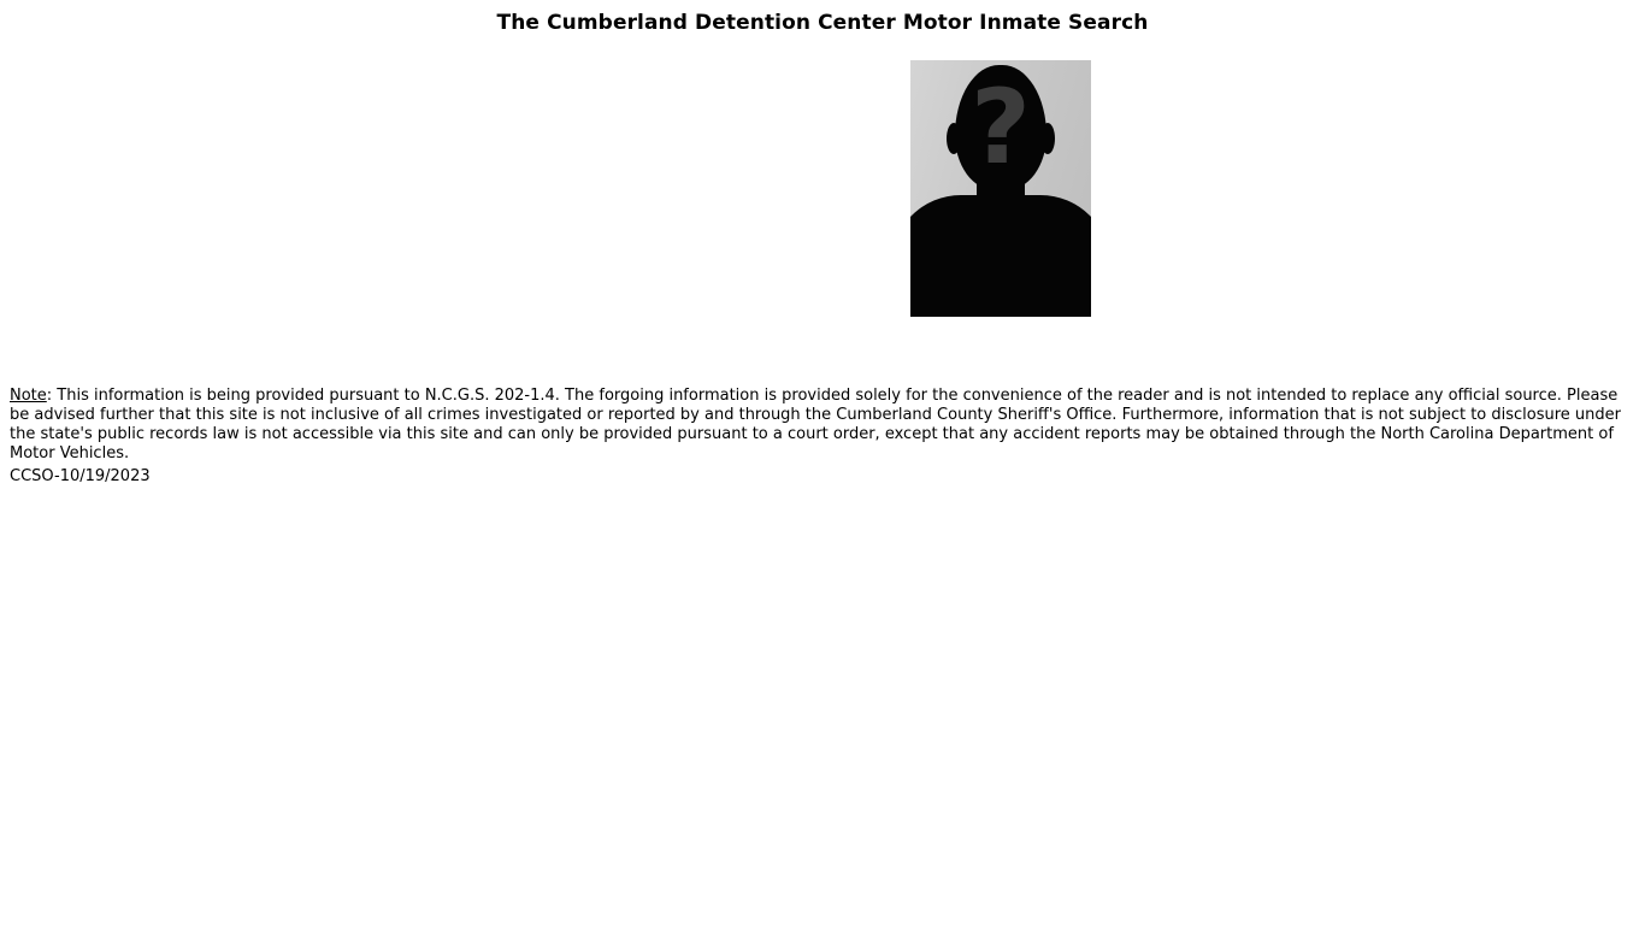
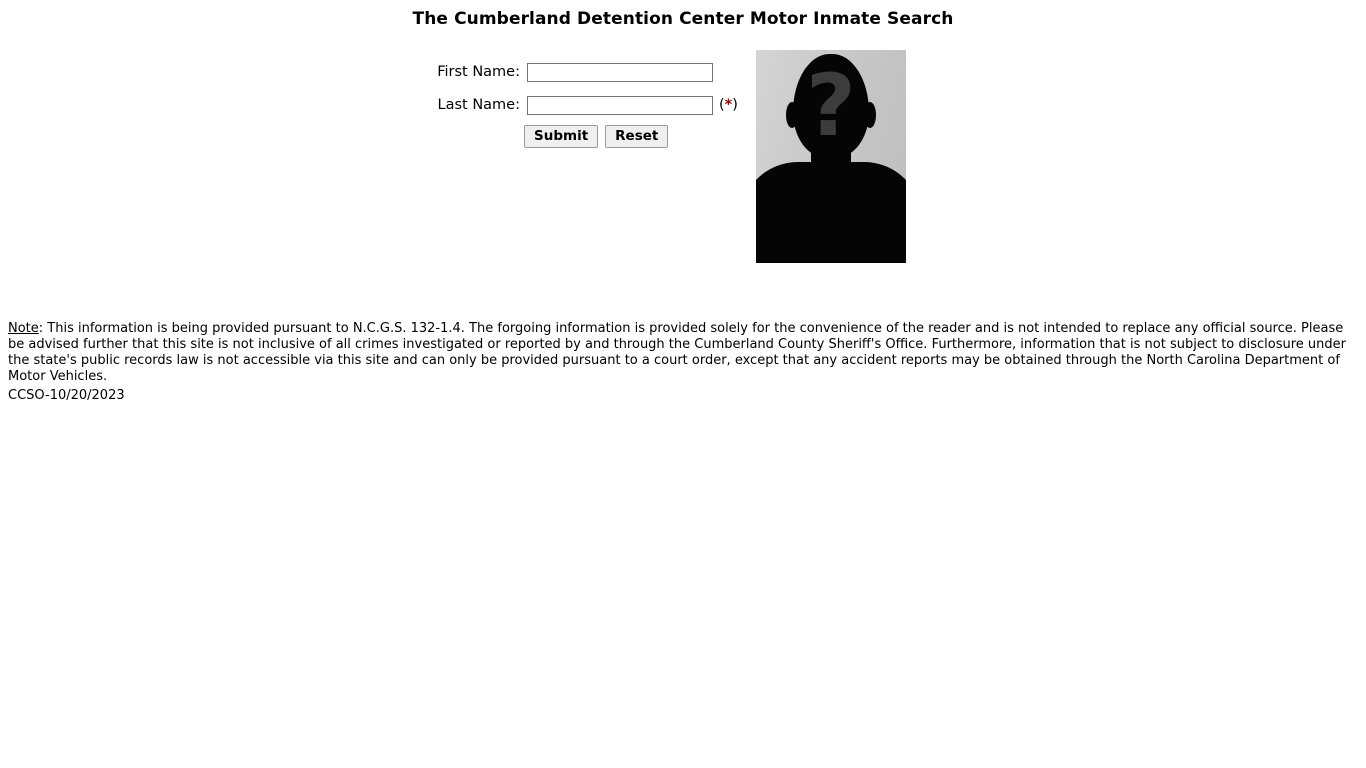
  The Cumberland Detention Center Motor Inmate Search
+ First Name:
+ Last Name:
+ (*)
+ Submit
+ Reset
  ?
- Note: This information is being provided pursuant to N.C.G.S. 202-1.4. The forgoing information is provided solely for the convenience of the reader and is not intended to replace any official source. Please be advised further that this site is not inclusive of all crimes investigated or reported by and through the Cumberland County Sheriff's Office. Furthermore, information that is not subject to disclosure under the state's public records law is not accessible via this site and can only be provided pursuant to a court order, except that any accident reports may be obtained through the North Carolina Department of Motor Vehicles.
+ Note: This information is being provided pursuant to N.C.G.S. 132-1.4. The forgoing information is provided solely for the convenience of the reader and is not intended to replace any official source. Please be advised further that this site is not inclusive of all crimes investigated or reported by and through the Cumberland County Sheriff's Office. Furthermore, information that is not subject to disclosure under the state's public records law is not accessible via this site and can only be provided pursuant to a court order, except that any accident reports may be obtained through the North Carolina Department of Motor Vehicles.
- CCSO-10/19/2023
+ CCSO-10/20/2023
